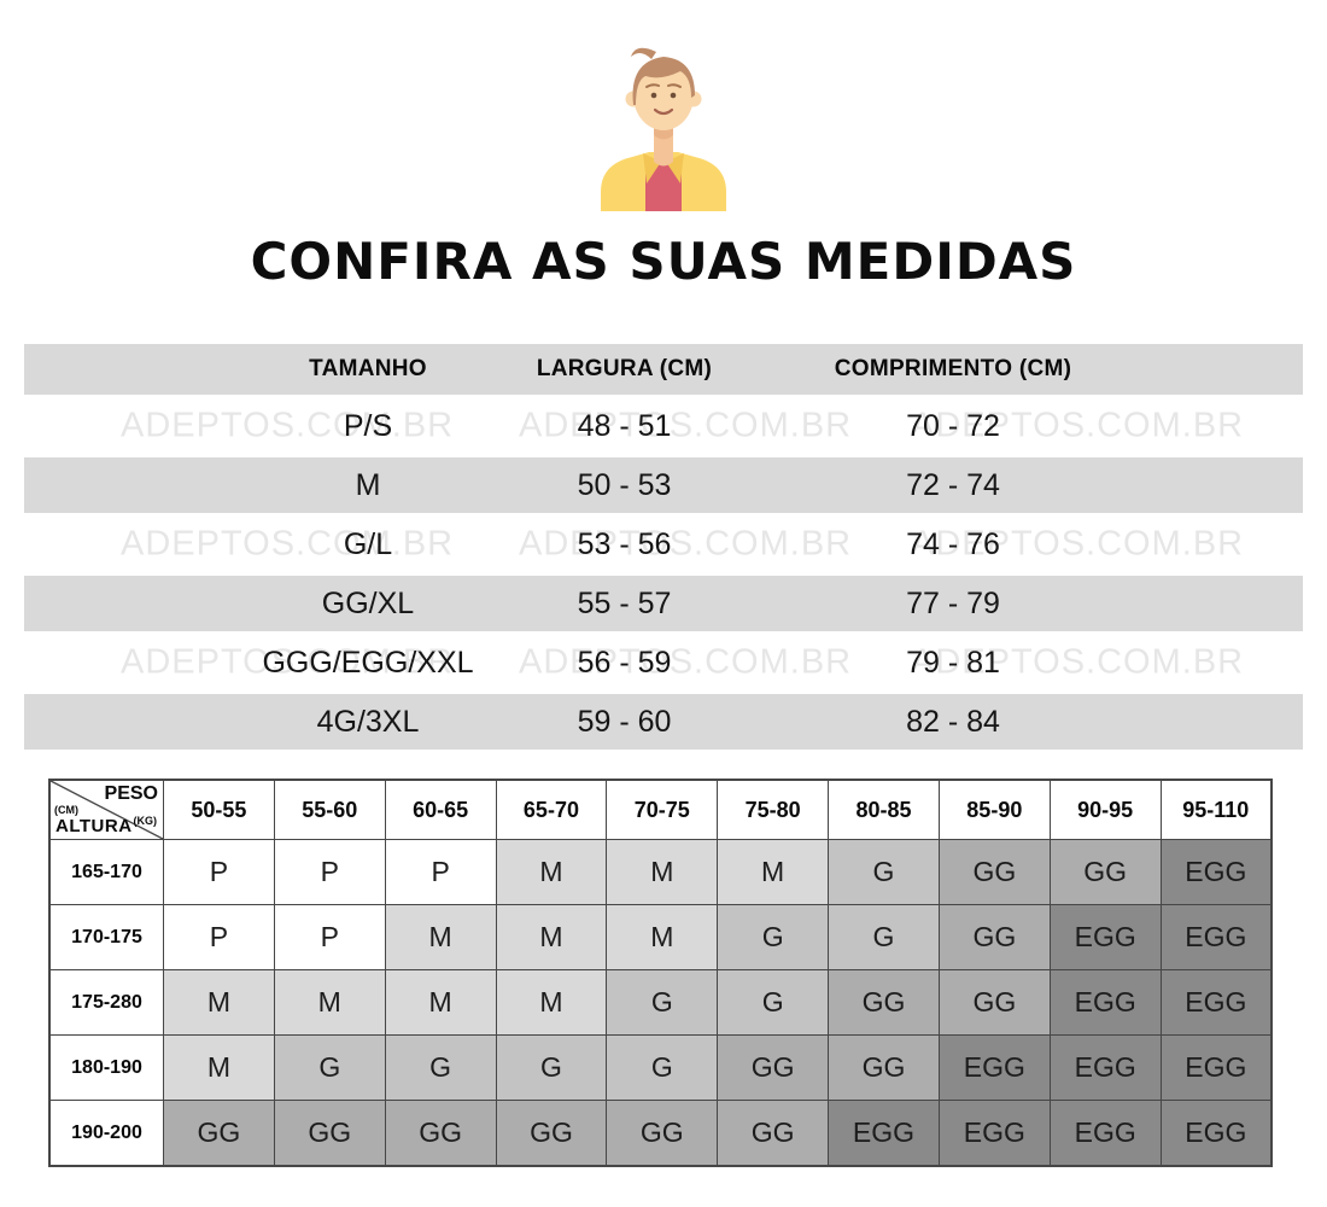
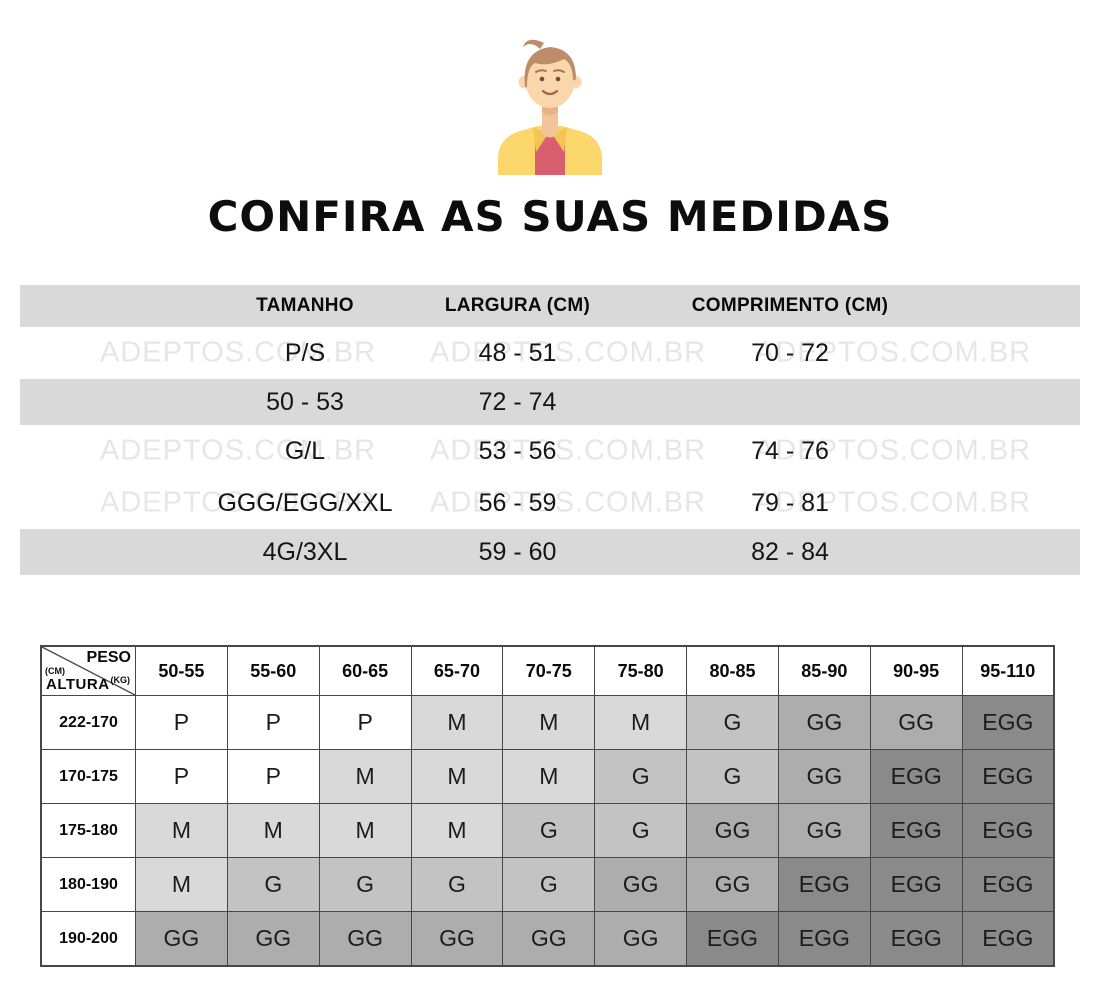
  CONFIRA AS SUAS MEDIDAS
  TAMANHO
  LARGURA (CM)
  COMPRIMENTO (CM)
  ADEPTOS.COM.BR
  ADEPTOS.COM.BR
  ADEPTOS.COM.BR
  P/S
  48 - 51
  70 - 72
- M
  50 - 53
  72 - 74
  ADEPTOS.COM.BR
  ADEPTOS.COM.BR
  ADEPTOS.COM.BR
  G/L
  53 - 56
  74 - 76
- GG/XL
- 55 - 57
- 77 - 79
  ADEPTOS.COM.BR
  ADEPTOS.COM.BR
  ADEPTOS.COM.BR
  GGG/EGG/XXL
  56 - 59
  79 - 81
  4G/3XL
  59 - 60
  82 - 84
  PESO (KG) (CM) ALTURA	50-55	55-60	60-65	65-70	70-75	75-80	80-85	85-90	90-95	95-110
- 165-170	P	P	P	M	M	M	G	GG	GG	EGG
+ 222-170	P	P	P	M	M	M	G	GG	GG	EGG
  170-175	P	P	M	M	M	G	G	GG	EGG	EGG
- 175-280	M	M	M	M	G	G	GG	GG	EGG	EGG
+ 175-180	M	M	M	M	G	G	GG	GG	EGG	EGG
  180-190	M	G	G	G	G	GG	GG	EGG	EGG	EGG
  190-200	GG	GG	GG	GG	GG	GG	EGG	EGG	EGG	EGG
